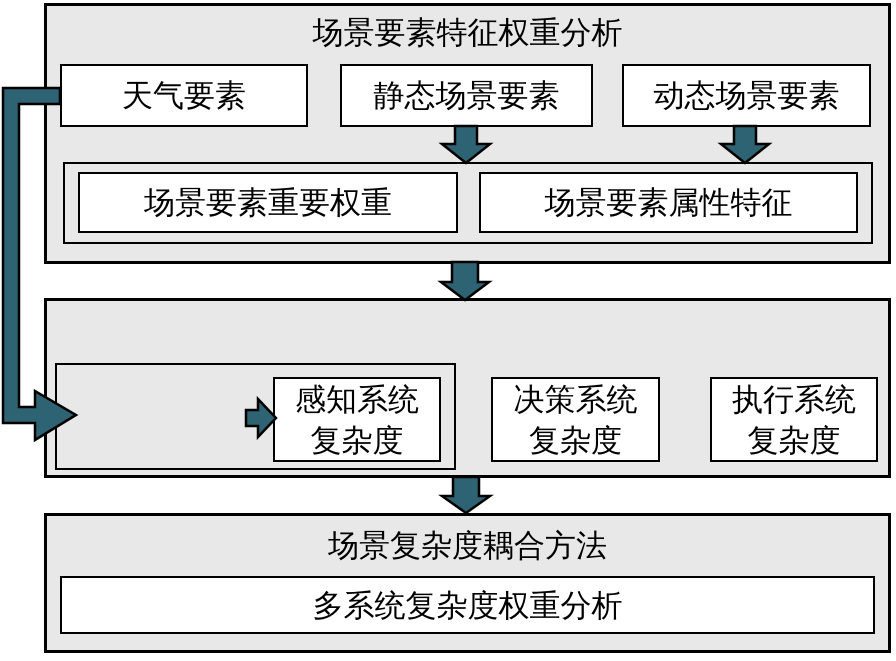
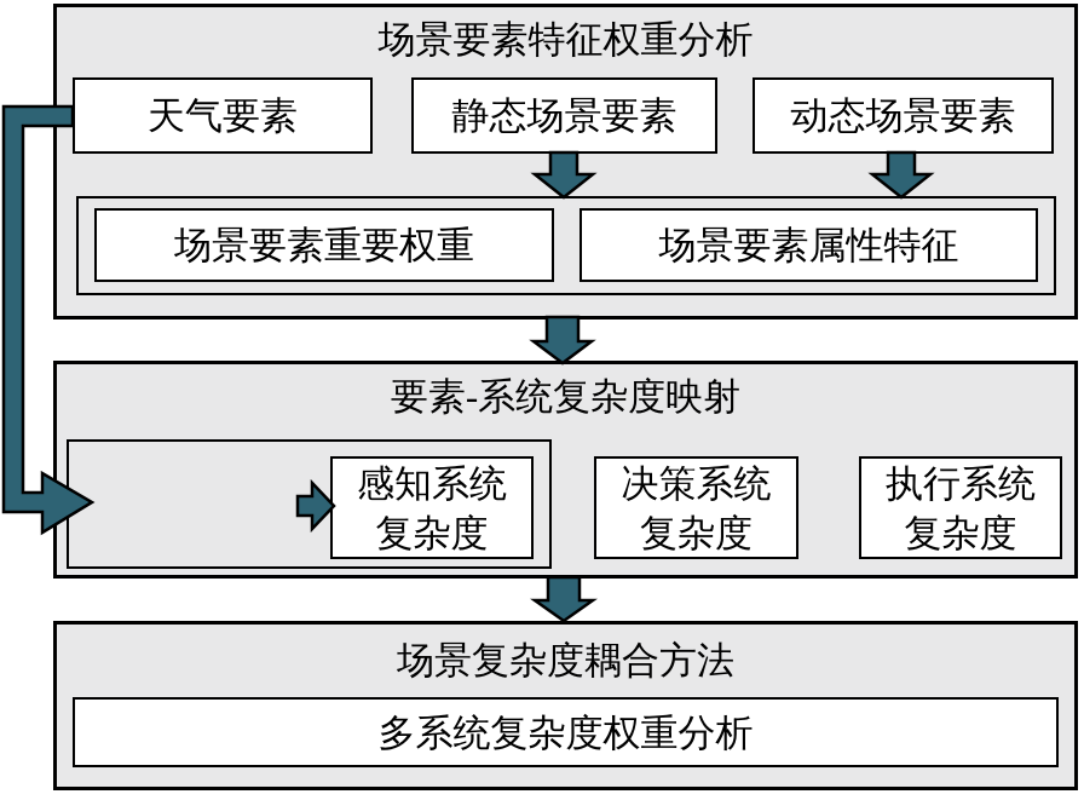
  场景要素特征权重分析
  天气要素
  静态场景要素
  动态场景要素
  场景要素重要权重
  场景要素属性特征
+ 要素-系统复杂度映射
  感知系统
  复杂度
  决策系统
  复杂度
  执行系统
  复杂度
  场景复杂度耦合方法
  多系统复杂度权重分析
